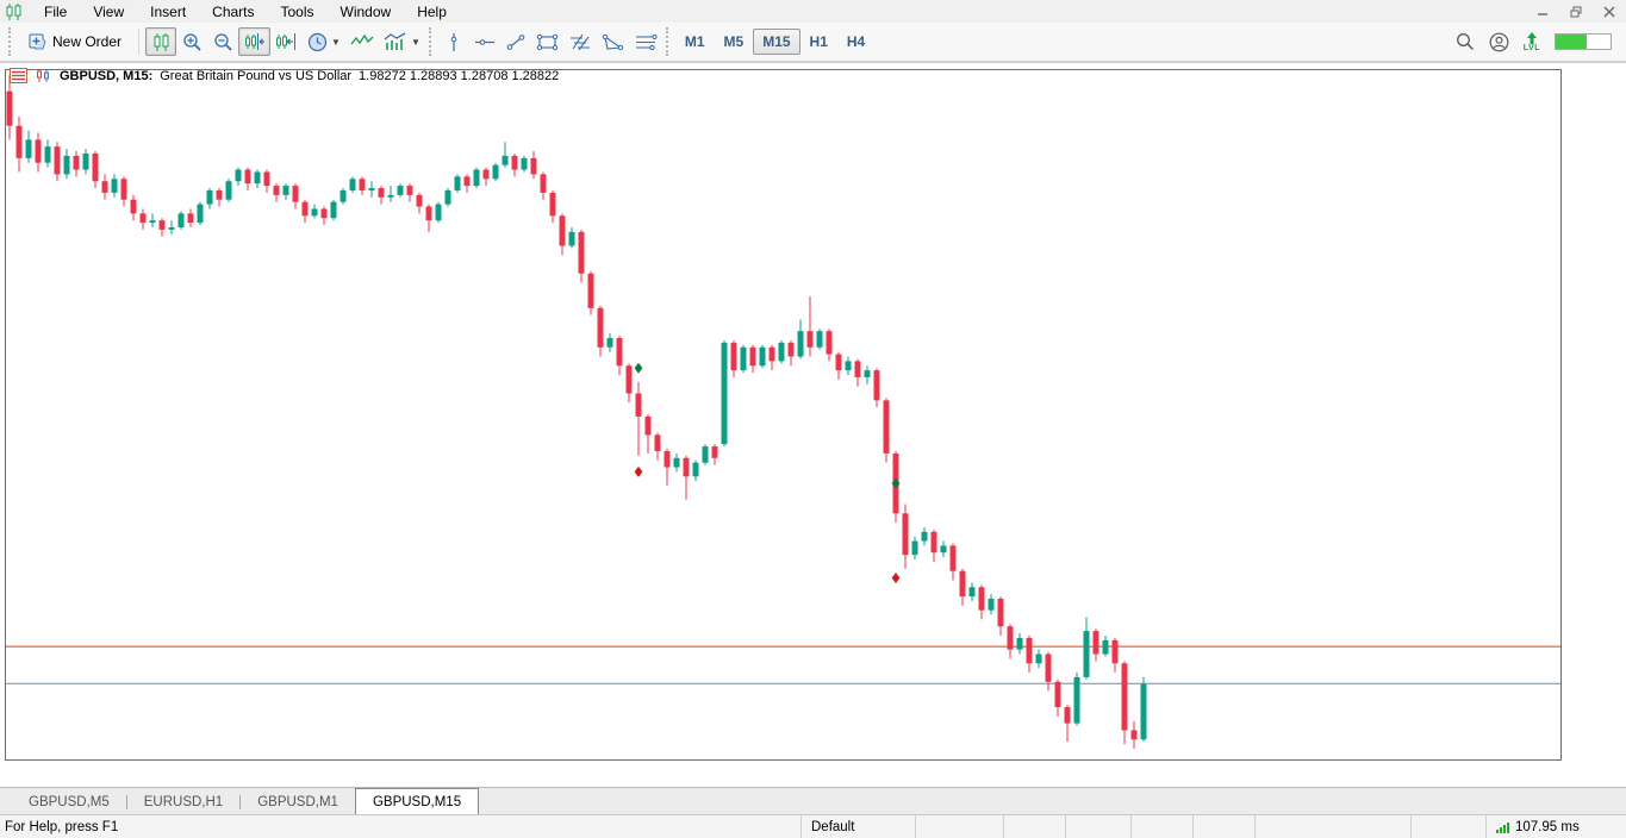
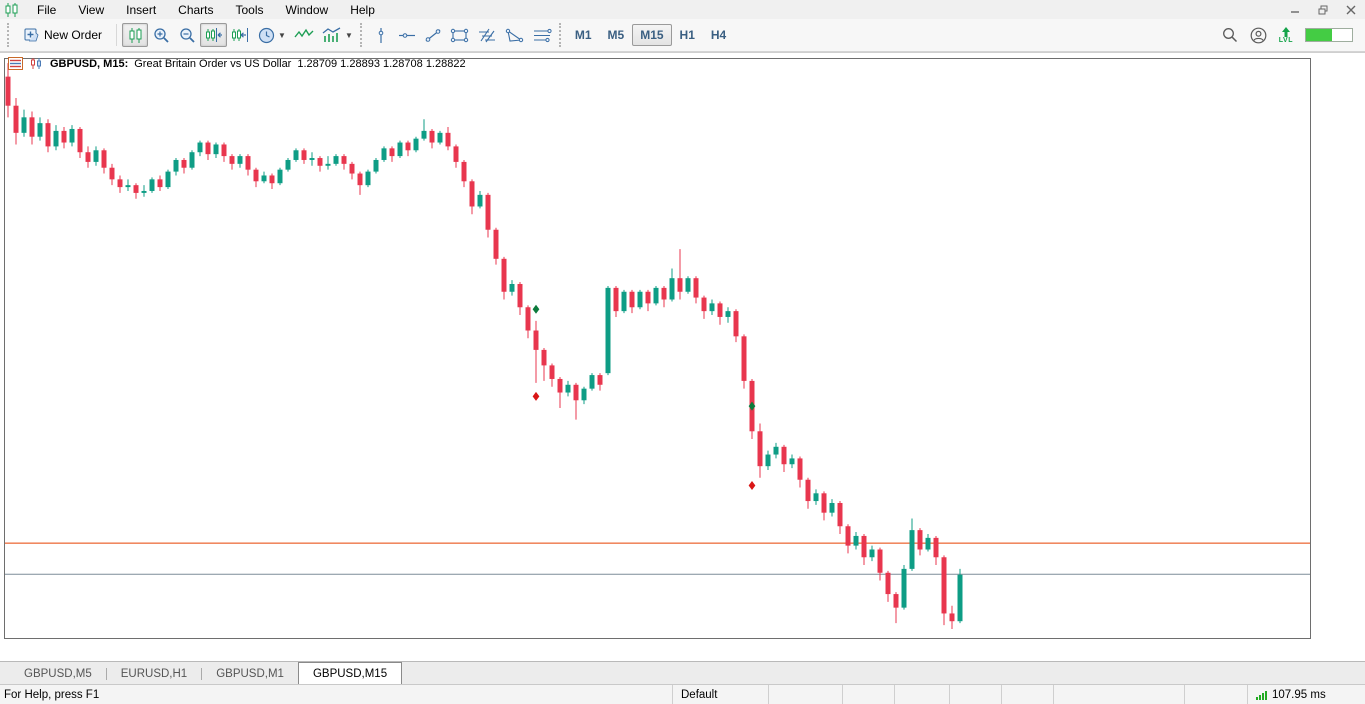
  File
  View
  Insert
  Charts
  Tools
  Window
  Help
  New Order
  ▼
  ▼
  M1
  M5
  M15
  H1
  H4
  GBPUSD, M15:
- Great Britain Pound vs US Dollar
+ Great Britain Order vs US Dollar
- 1.98272 1.28893 1.28708 1.28822
+ 1.28709 1.28893 1.28708 1.28822
  GBPUSD,M5
  EURUSD,H1
  GBPUSD,M1
  GBPUSD,M15
  For Help, press F1
  Default
  107.95 ms
